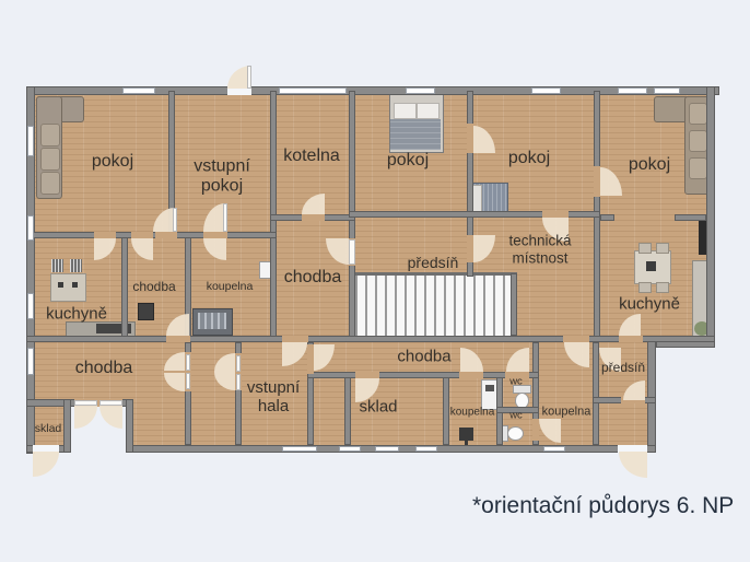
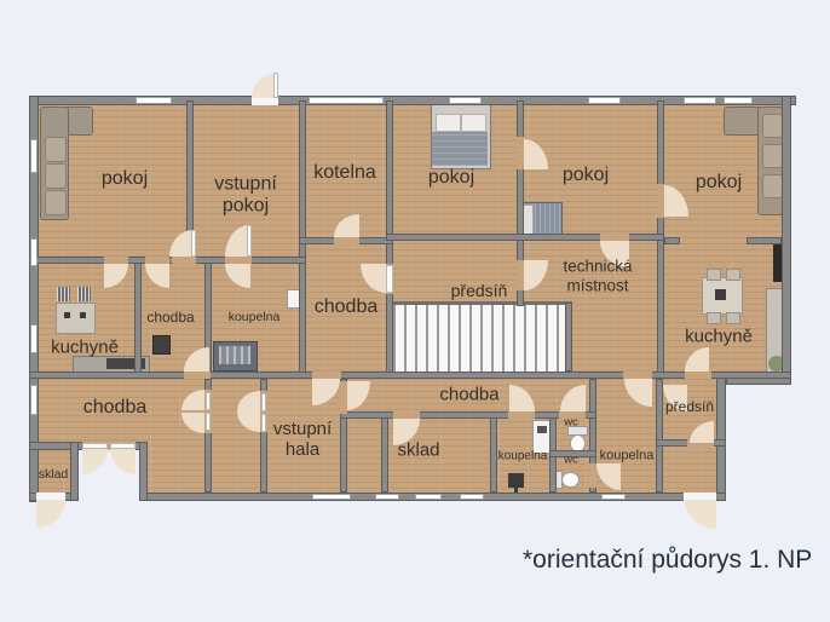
  pokoj
  vstupní pokoj
  kotelna
  pokoj
  pokoj
  pokoj
  kuchyně
  chodba
  koupelna
  chodba
  předsíň
  technická místnost
  kuchyně
  chodba
  sklad
  vstupní hala
  chodba
  sklad
  koupelna
  wc
  wc
  koupelna
  předsíň
- *orientační půdorys 6. NP
+ *orientační půdorys 1. NP
